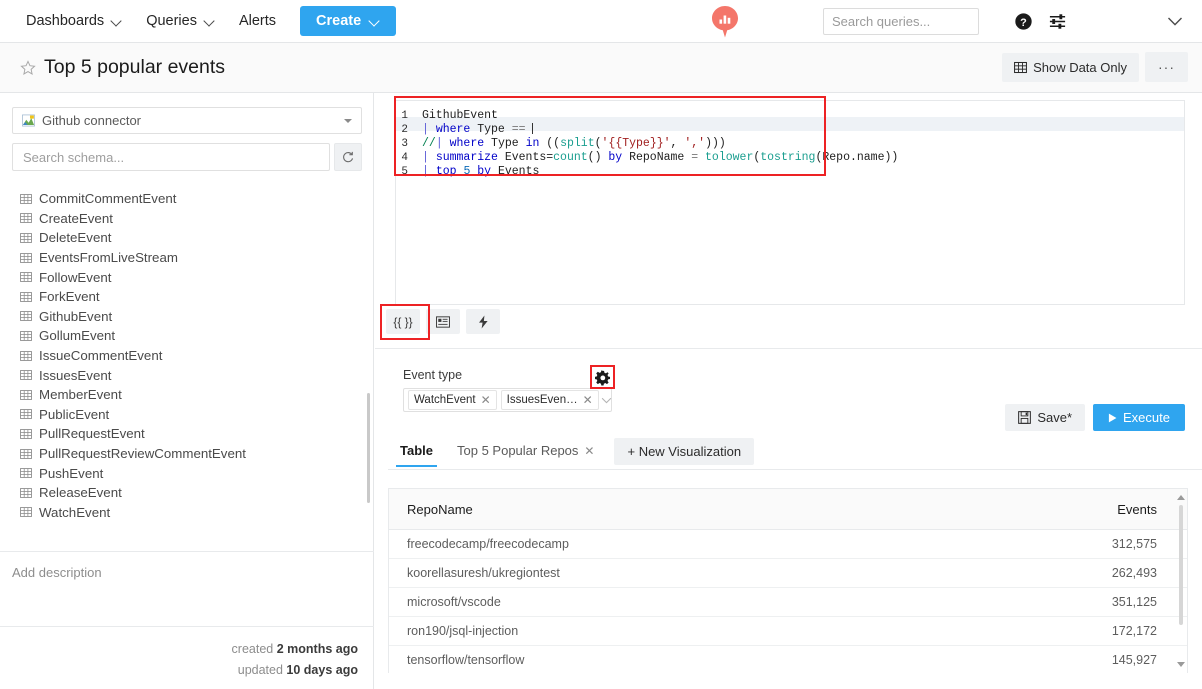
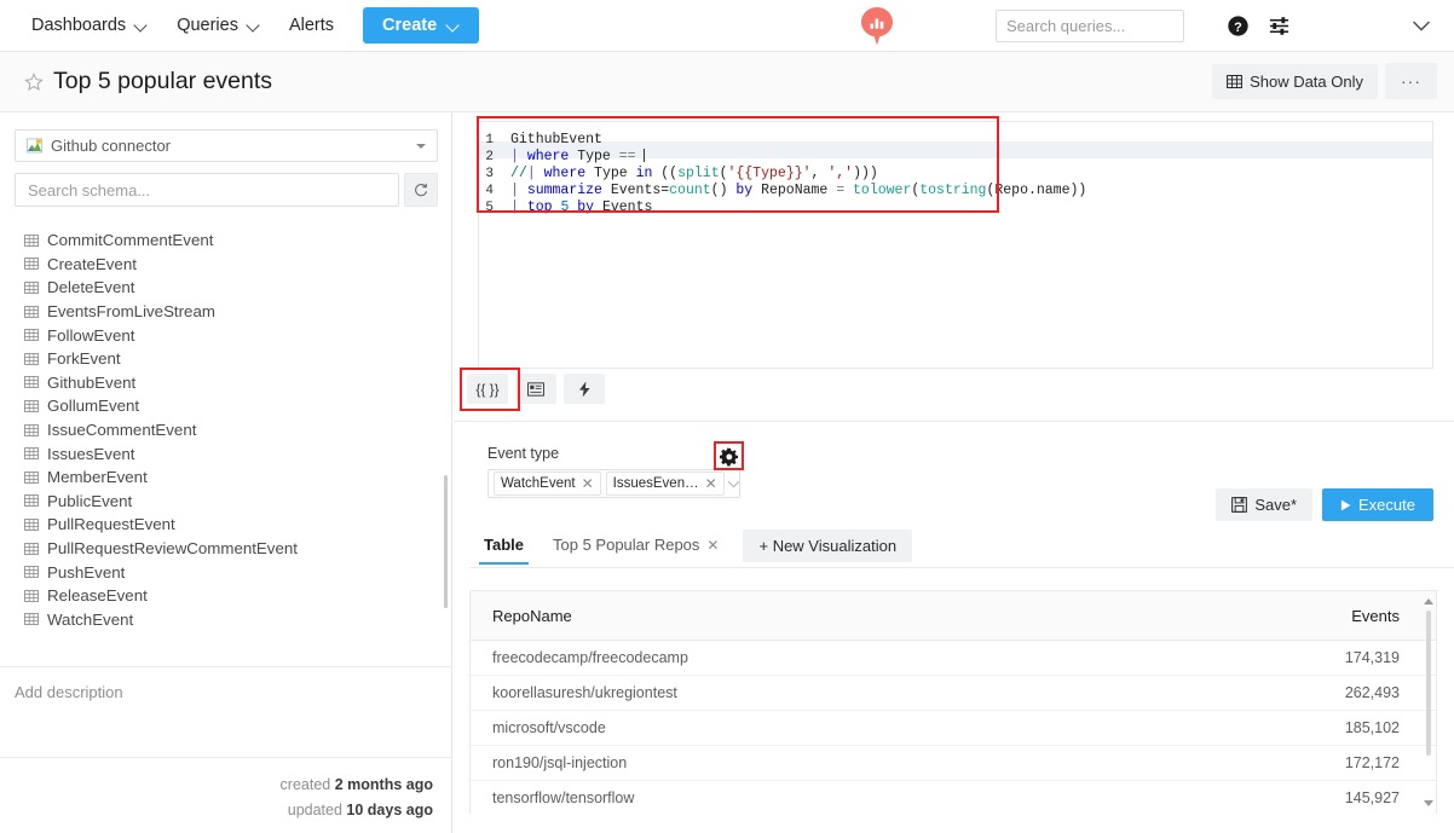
  Dashboards
  Queries
  Alerts
  Create
  Search queries...
  ?
  Top 5 popular events
  Show Data Only
  ···
  Github connector
  Search schema...
  CommitCommentEvent
  CreateEvent
  DeleteEvent
  EventsFromLiveStream
  FollowEvent
  ForkEvent
  GithubEvent
  GollumEvent
  IssueCommentEvent
  IssuesEvent
  MemberEvent
  PublicEvent
  PullRequestEvent
  PullRequestReviewCommentEvent
  PushEvent
  ReleaseEvent
  WatchEvent
  Add description
  created 2 months ago
  updated 10 days ago
  1
  GithubEvent
  2
  |
  where
  Type
  ==
  3
  //
  |
  where
  Type
  in
  ((
  split
  (
  '{{Type}}'
  ,
  ','
  )))
  4
  |
  summarize
  Events=
  count
  ()
  by
  RepoName
  =
  tolower
  (
  tostring
  (Repo.name))
  5
  |
  top
  5
  by
  Events
  {{ }}
  Save*
  Execute
  Event type
  WatchEvent
  ✕
  IssuesEven…
  ✕
  Table
  Top 5 Popular Repos
  ✕
  + New Visualization
  RepoName
  Events
  freecodecamp/freecodecamp
- 312,575
+ 174,319
  koorellasuresh/ukregiontest
  262,493
  microsoft/vscode
- 351,125
+ 185,102
  ron190/jsql-injection
  172,172
  tensorflow/tensorflow
  145,927
